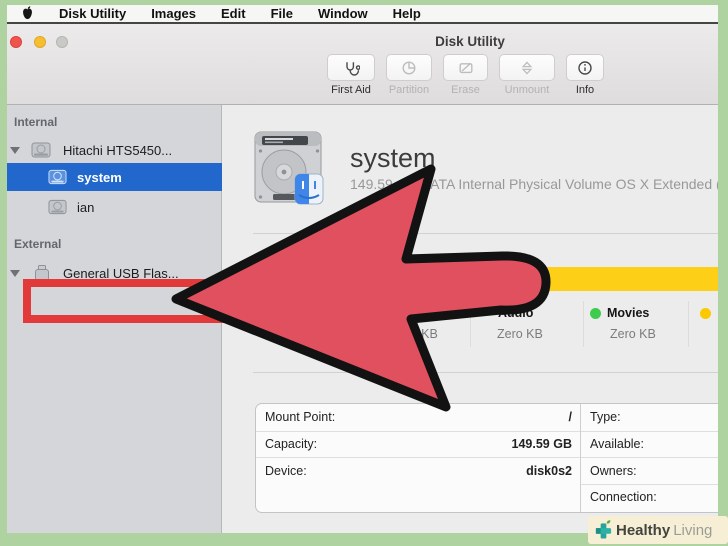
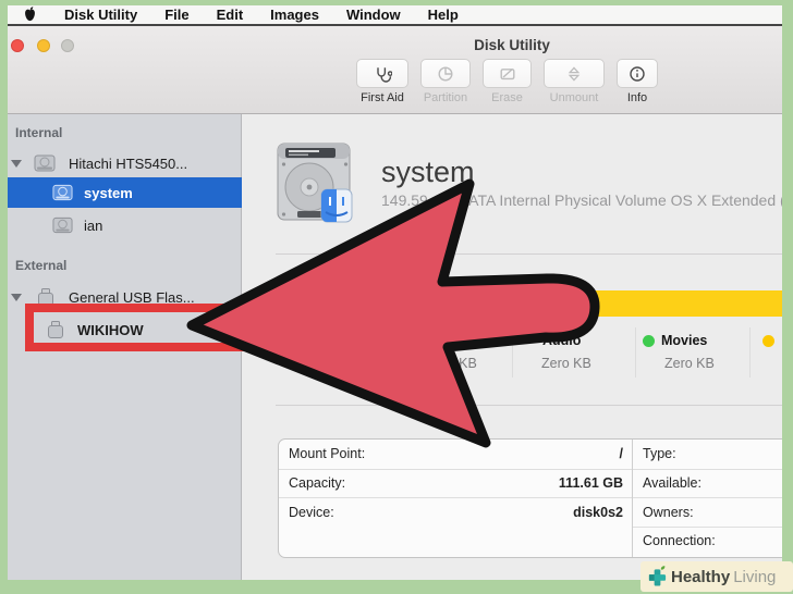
  Disk Utility
- Images
+ File
  Edit
- File
+ Images
  Window
  Help
  Disk Utility
  First Aid
  Partition
  Erase
  Unmount
  Info
  Internal
  Hitachi HTS5450...
  system
  ian
  External
  General USB Flas...
+ WIKIHOW
  system
  149.59ATA Internal Physical Volume OS X Extended
  Zero KB
  Movies
  Zero KB
  Mount Point:
  /
  Capacity:
- 149.59 GB
+ 111.61 GB
  Device:
  disk0s2
  Type:
  Available:
  Owners:
  Connection:
  Healthy
  Living
